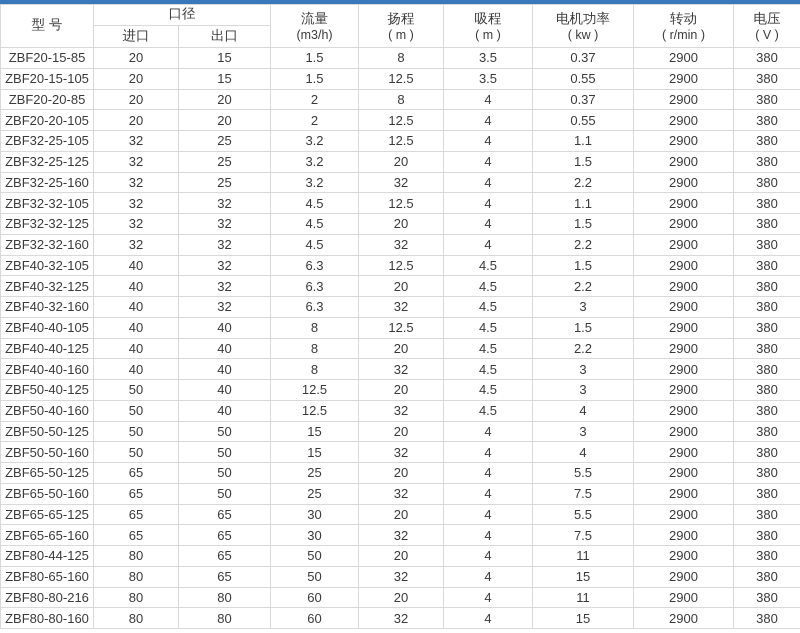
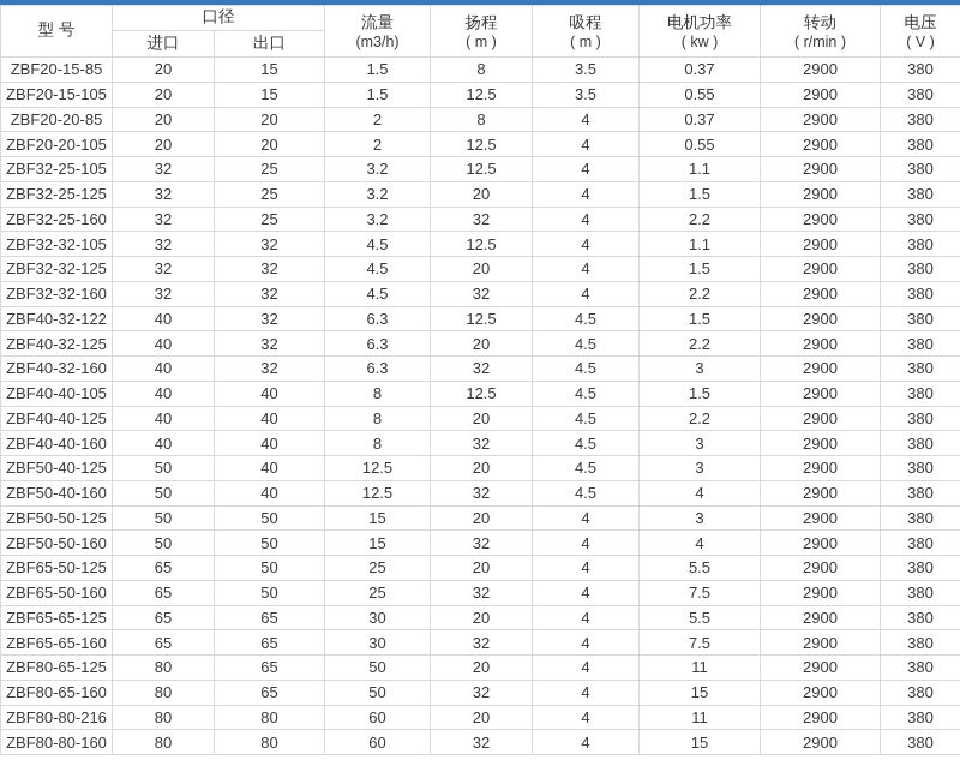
  型 号	口径	流量 (m3/h)	扬程 ( m )	吸程 ( m )	电机功率 ( kw )	转动 ( r/min )	电压 ( V )
  进口	出口
  ZBF20-15-85	20	15	1.5	8	3.5	0.37	2900	380
  ZBF20-15-105	20	15	1.5	12.5	3.5	0.55	2900	380
  ZBF20-20-85	20	20	2	8	4	0.37	2900	380
  ZBF20-20-105	20	20	2	12.5	4	0.55	2900	380
  ZBF32-25-105	32	25	3.2	12.5	4	1.1	2900	380
  ZBF32-25-125	32	25	3.2	20	4	1.5	2900	380
  ZBF32-25-160	32	25	3.2	32	4	2.2	2900	380
  ZBF32-32-105	32	32	4.5	12.5	4	1.1	2900	380
  ZBF32-32-125	32	32	4.5	20	4	1.5	2900	380
  ZBF32-32-160	32	32	4.5	32	4	2.2	2900	380
- ZBF40-32-105	40	32	6.3	12.5	4.5	1.5	2900	380
+ ZBF40-32-122	40	32	6.3	12.5	4.5	1.5	2900	380
  ZBF40-32-125	40	32	6.3	20	4.5	2.2	2900	380
  ZBF40-32-160	40	32	6.3	32	4.5	3	2900	380
  ZBF40-40-105	40	40	8	12.5	4.5	1.5	2900	380
  ZBF40-40-125	40	40	8	20	4.5	2.2	2900	380
  ZBF40-40-160	40	40	8	32	4.5	3	2900	380
  ZBF50-40-125	50	40	12.5	20	4.5	3	2900	380
  ZBF50-40-160	50	40	12.5	32	4.5	4	2900	380
  ZBF50-50-125	50	50	15	20	4	3	2900	380
  ZBF50-50-160	50	50	15	32	4	4	2900	380
  ZBF65-50-125	65	50	25	20	4	5.5	2900	380
  ZBF65-50-160	65	50	25	32	4	7.5	2900	380
  ZBF65-65-125	65	65	30	20	4	5.5	2900	380
  ZBF65-65-160	65	65	30	32	4	7.5	2900	380
- ZBF80-44-125	80	65	50	20	4	11	2900	380
+ ZBF80-65-125	80	65	50	20	4	11	2900	380
  ZBF80-65-160	80	65	50	32	4	15	2900	380
  ZBF80-80-216	80	80	60	20	4	11	2900	380
  ZBF80-80-160	80	80	60	32	4	15	2900	380
